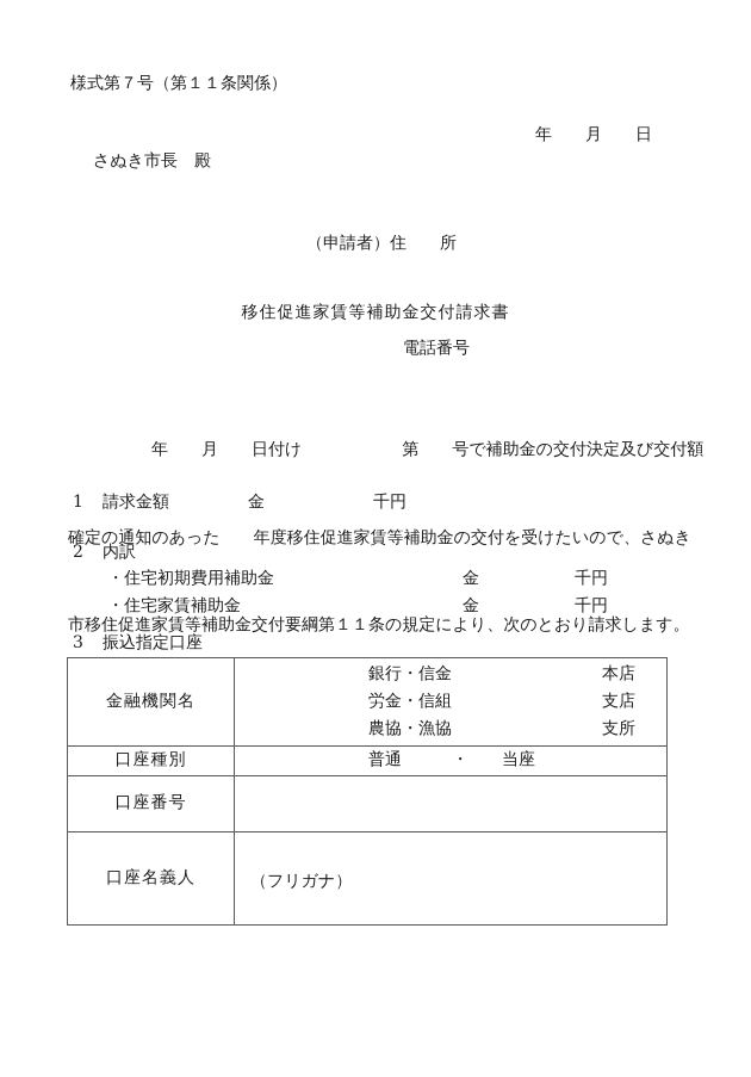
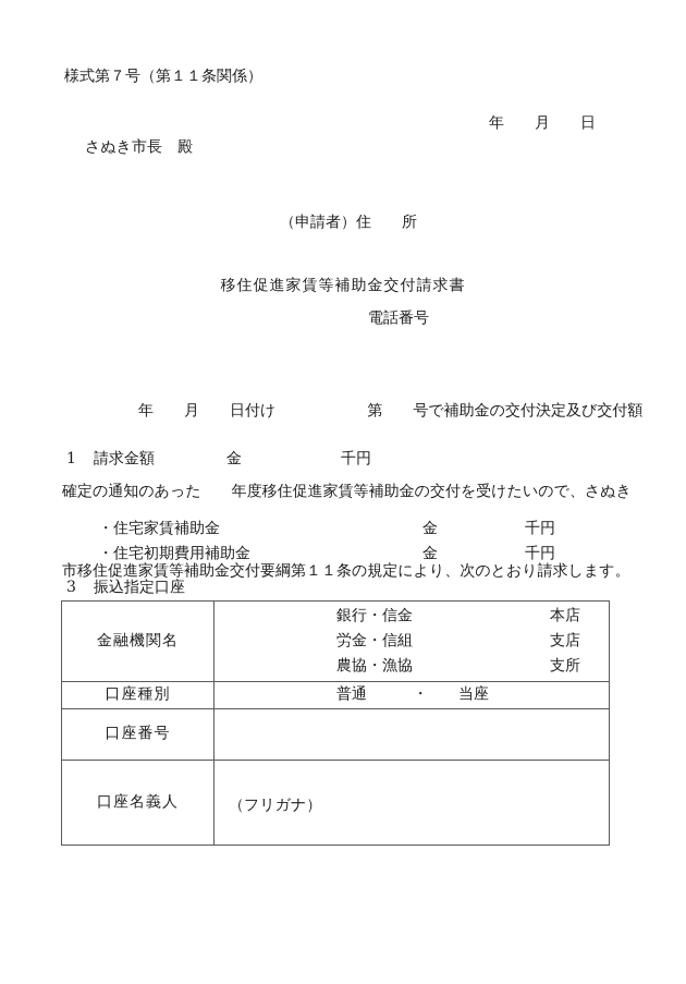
  様式第７号（第１１条関係）
  年 月 日
  さぬき市長 殿
  （申請者）住 所
  電話番号
  移住促進家賃等補助金交付請求書
  年 月 日付け 第 号で補助金の交付決定及び交付額
  確定の通知のあった 年度移住促進家賃等補助金の交付を受けたいので、さぬき
  市移住促進家賃等補助金交付要綱第１１条の規定により、次のとおり請求します。
  1
  請求金額
  金
  千円
- 2
- 内訳
- ・住宅初期費用補助金
+ ・住宅家賃補助金
  金
  千円
- ・住宅家賃補助金
+ ・住宅初期費用補助金
  金
  千円
  3
  振込指定口座
  金融機関名	銀行・信金 本店 労金・信組 支店 農協・漁協 支所
  口座種別	普通 ・ 当座
  口座番号
  口座名義人	（フリガナ）
